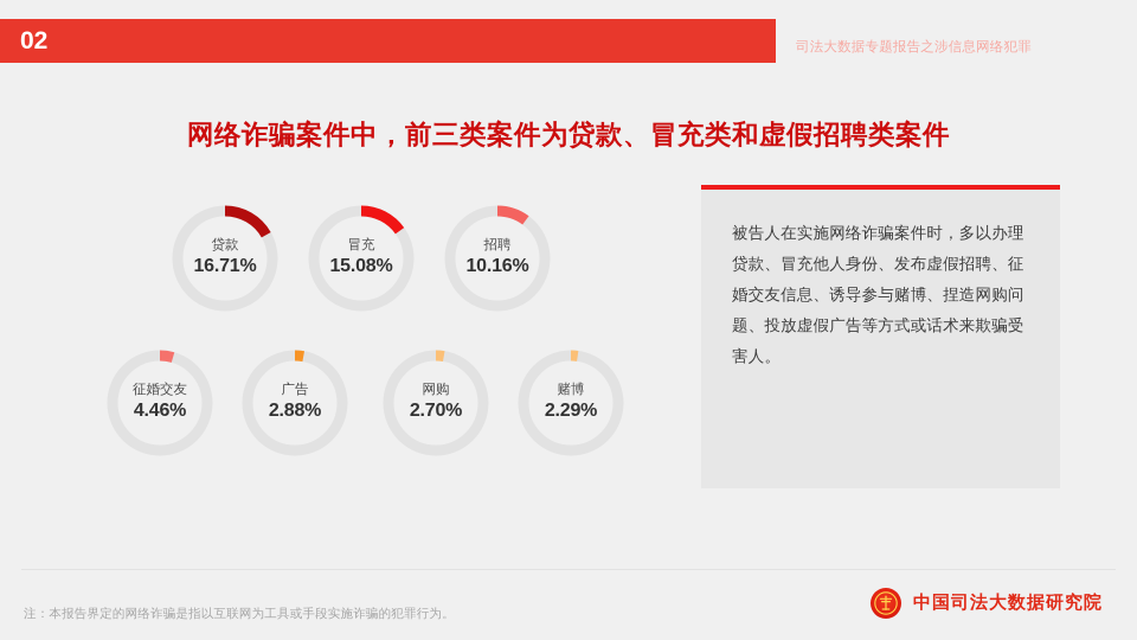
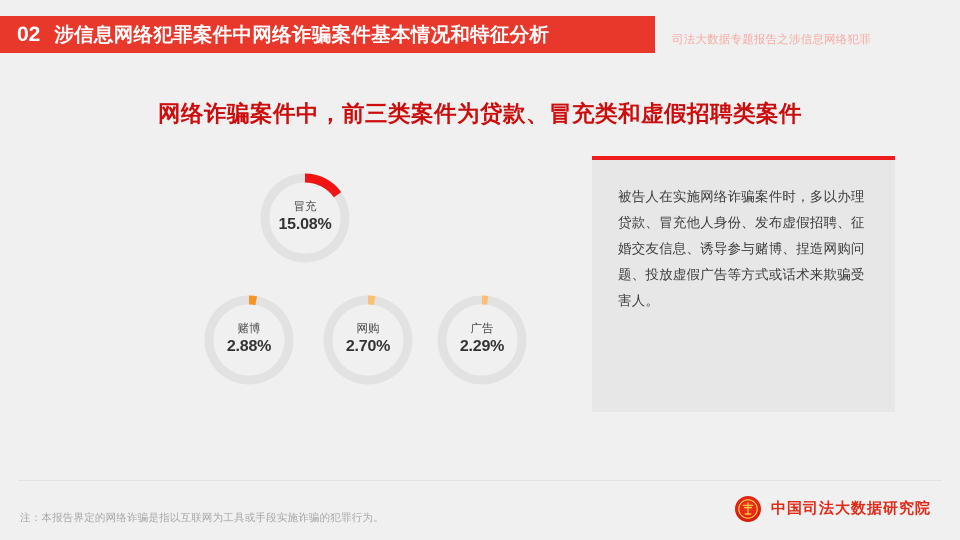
  02
+ 涉信息网络犯罪案件中网络诈骗案件基本情况和特征分析
  司法大数据专题报告之涉信息网络犯罪
  网络诈骗案件中，前三类案件为贷款、冒充类和虚假招聘类案件
- 贷款
- 16.71%
  冒充
  15.08%
- 招聘
- 10.16%
- 征婚交友
- 4.46%
- 广告
+ 赌博
  2.88%
  网购
  2.70%
- 赌博
+ 广告
  2.29%
  被告人在实施网络诈骗案件时，多以办理贷款、冒充他人身份、发布虚假招聘、征婚交友信息、诱导参与赌博、捏造网购问题、投放虚假广告等方式或话术来欺骗受害人。
  注：本报告界定的网络诈骗是指以互联网为工具或手段实施诈骗的犯罪行为。
  中国司法大数据研究院
